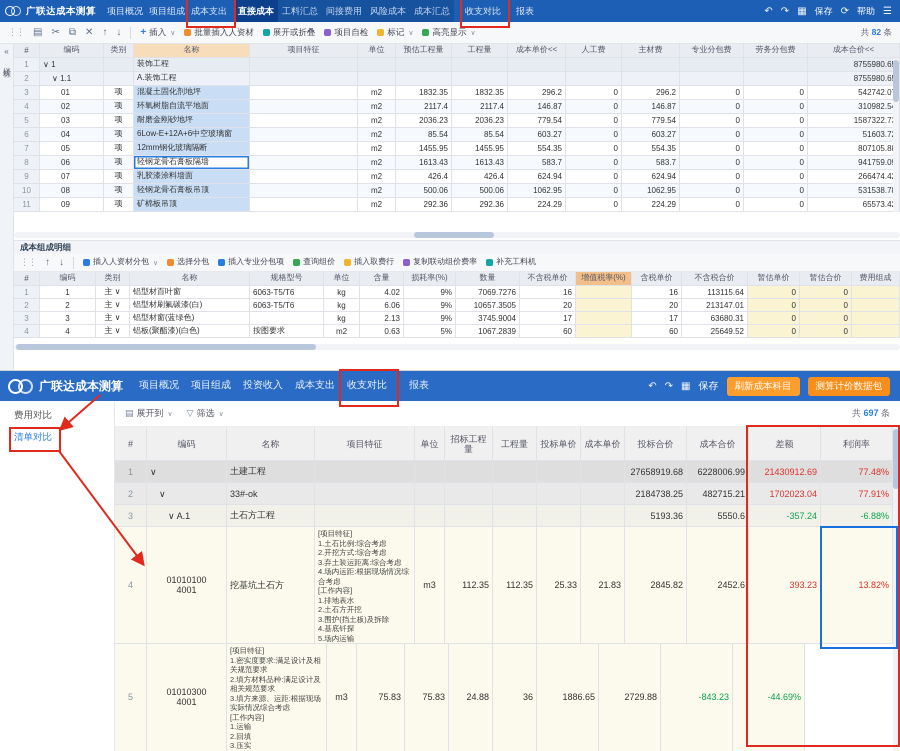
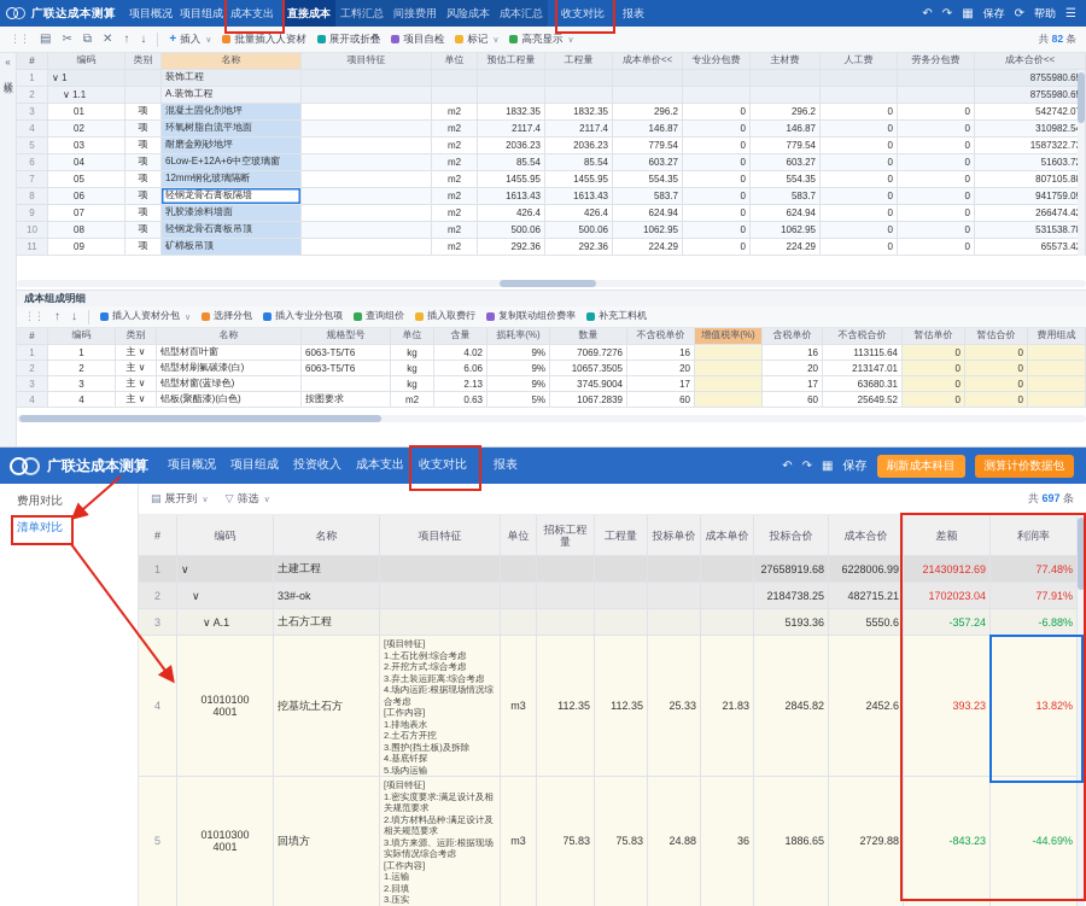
  广联达成本测算
  项目概况
  项目组成
  成本支出
  直接成本
  工料汇总
  间接费用
  风险成本
  成本汇总
  收支对比
  报表
  ↶
  ↷
  ▦
  保存
  ⟳
  帮助
  ☰
  ⋮⋮
  ▤
  ✂
  ⧉
  ✕
  ↑
  ↓
  +
  插入
  批量插入人资材
  展开或折叠
  项目自检
  标记
  高亮显示
  共 82 条
  «
  #
  编码
  类别
  名称
  项目特征
  单位
  预估工程量
  工程量
  成本单价<<
- 人工费
+ 专业分包费
  主材费
- 专业分包费
+ 人工费
  劳务分包费
  成本合价<<
  1
  ∨ 1
  装饰工程
  8755980.6
  2
  ∨ 1.1
  A.装饰工程
  8755980.6
  3
  01
  项
  混凝土固化剂地坪
  m2
  1832.35
  1832.35
  296.2
  0
  296.2
  0
  0
  542742.0
  4
  02
  项
  环氧树脂自流平地面
  m2
  2117.4
  2117.4
  146.87
  0
  146.87
  0
  0
  310982.5
  5
  03
  项
  耐磨金刚砂地坪
  m2
  2036.23
  2036.23
  779.54
  0
  779.54
  0
  0
  1587322.7
  6
  04
  项
  6Low-E+12A+6中空玻璃窗
  m2
  85.54
  85.54
  603.27
  0
  603.27
  0
  0
  51603.7
  7
  05
  项
  12mm钢化玻璃隔断
  m2
  1455.95
  1455.95
  554.35
  0
  554.35
  0
  0
  807105.8
  8
  06
  项
  轻钢龙骨石膏板隔墙
  m2
  1613.43
  1613.43
  583.7
  0
  583.7
  0
  0
  941759.0
  9
  07
  项
  乳胶漆涂料墙面
  m2
  426.4
  426.4
  624.94
  0
  624.94
  0
  0
  266474.4
  10
  08
  项
  轻钢龙骨石膏板吊顶
  m2
  500.06
  500.06
  1062.95
  0
  1062.95
  0
  0
  531538.7
  11
  09
  项
  矿棉板吊顶
  m2
  292.36
  292.36
  224.29
  0
  224.29
  0
  0
  65573.4
  成本组成明细
  ⋮⋮
  ↑
  ↓
  插入人资材分包
  选择分包
  插入专业分包项
  查询组价
  插入取费行
  复制联动组价费率
  补充工料机
  #
  编码
  类别
  名称
  规格型号
  单位
  含量
  损耗率(%)
  数量
  不含税单价
  增值税率(%)
  含税单价
  不含税合价
  暂估单价
  暂估合价
  费用组成
  1
  1
  主 ∨
  铝型材百叶窗
  6063-T5/T6
  kg
  4.02
  9%
  7069.7276
  16
  16
  113115.64
  0
  0
  2
  2
  主 ∨
  铝型材刷氟碳漆(白)
  6063-T5/T6
  kg
  6.06
  9%
  10657.3505
  20
  20
  213147.01
  0
  0
  3
  3
  主 ∨
  铝型材窗(蓝绿色)
  kg
  2.13
  9%
  3745.9004
  17
  17
  63680.31
  0
  0
  4
  4
  主 ∨
  铝板(聚酯漆)(白色)
  按图要求
  m2
  0.63
  5%
  1067.2839
  60
  60
  25649.52
  0
  0
  广联达成本测算
  项目概况
  项目组成
  投资收入
  成本支出
  收支对比
  报表
  ↶
  ↷
  ▦
  保存
  刷新成本科目
  测算计价数据包
  费用对比
  清单对比
  ▤
  展开到
  ▽
  筛选
  共 697 条
  #
  编码
  名称
  项目特征
  单位
  招标工程量
  工程量
  投标单价
  成本单价
  投标合价
  成本合价
  差额
  利润率
  1
  ∨
  土建工程
  27658919.68
  6228006.99
  21430912.69
  77.48%
  2
  ∨
  33#-ok
  2184738.25
  482715.21
  1702023.04
  77.91%
  3
  ∨ A.1
  土石方工程
  5193.36
  5550.6
  -357.24
  -6.88%
  4
  01010100
  4001
  挖基坑土石方
  [项目特征]
  1.土石比例:综合考虑
  2.开挖方式:综合考虑
  3.弃土装运距离:综合考虑
  4.场内运距:根据现场情况综合考虑
  [工作内容]
  1.排地表水
  2.土石方开挖
  3.围护(挡土板)及拆除
  4.基底钎探
  5.场内运输
  m3
  112.35
  112.35
  25.33
  21.83
  2845.82
  2452.6
  393.23
  13.82%
  5
  01010300
  4001
+ 回填方
  [项目特征]
  1.密实度要求:满足设计及相关规范要求
  2.填方材料品种:满足设计及相关规范要求
  3.填方来源、运距:根据现场实际情况综合考虑
  [工作内容]
  1.运输
  2.回填
  3.压实
  m3
  75.83
  75.83
  24.88
  36
  1886.65
  2729.88
  -843.23
  -44.69%
